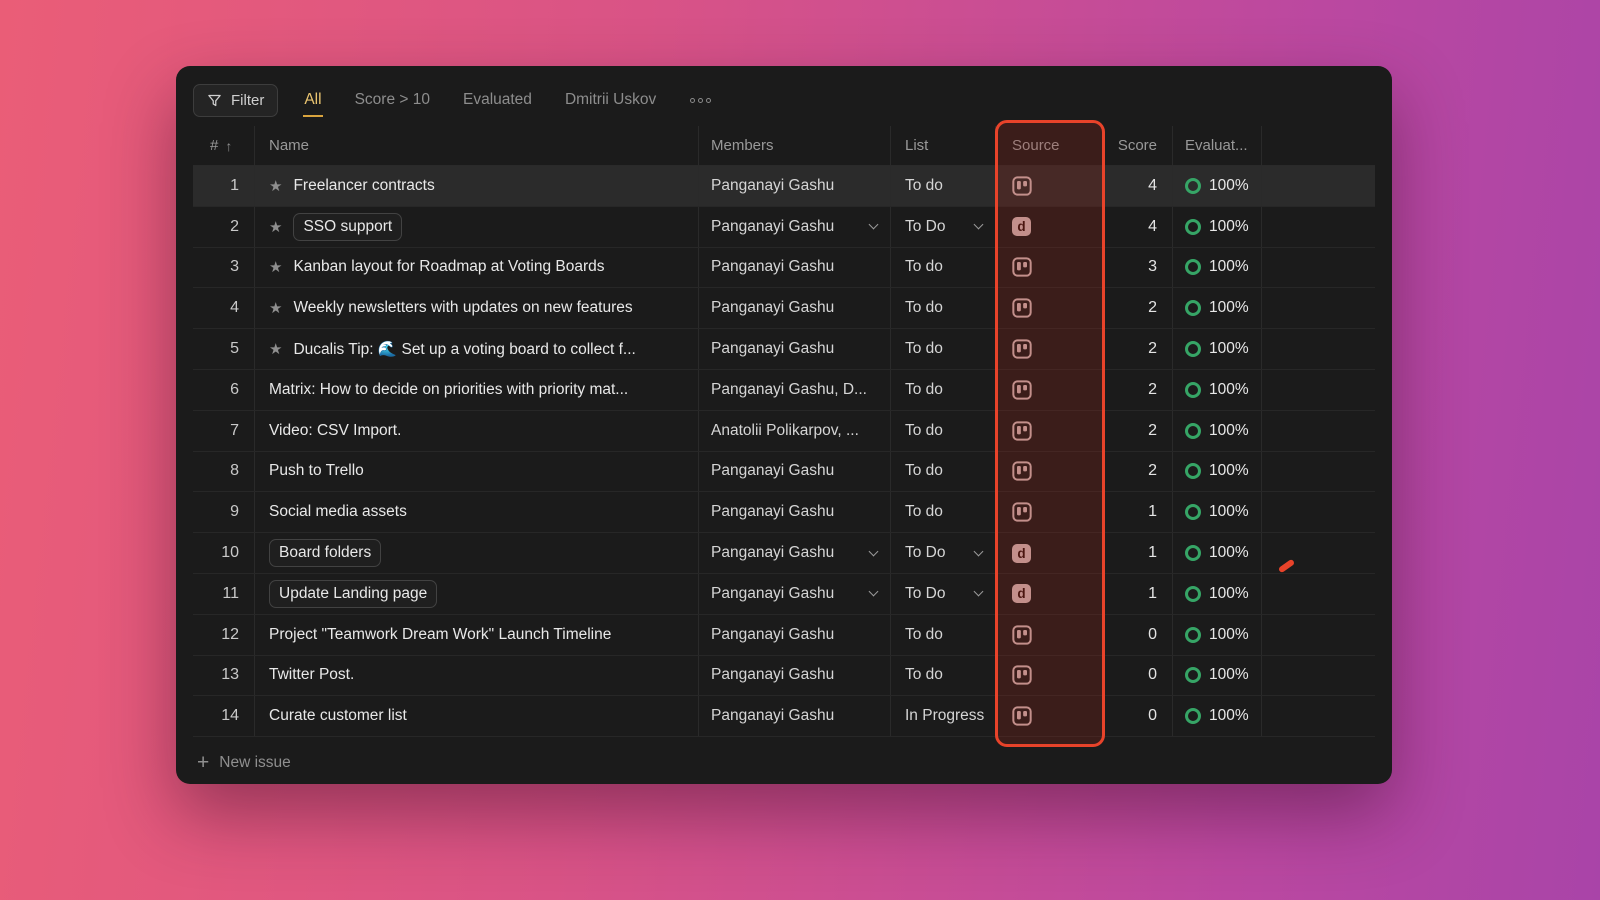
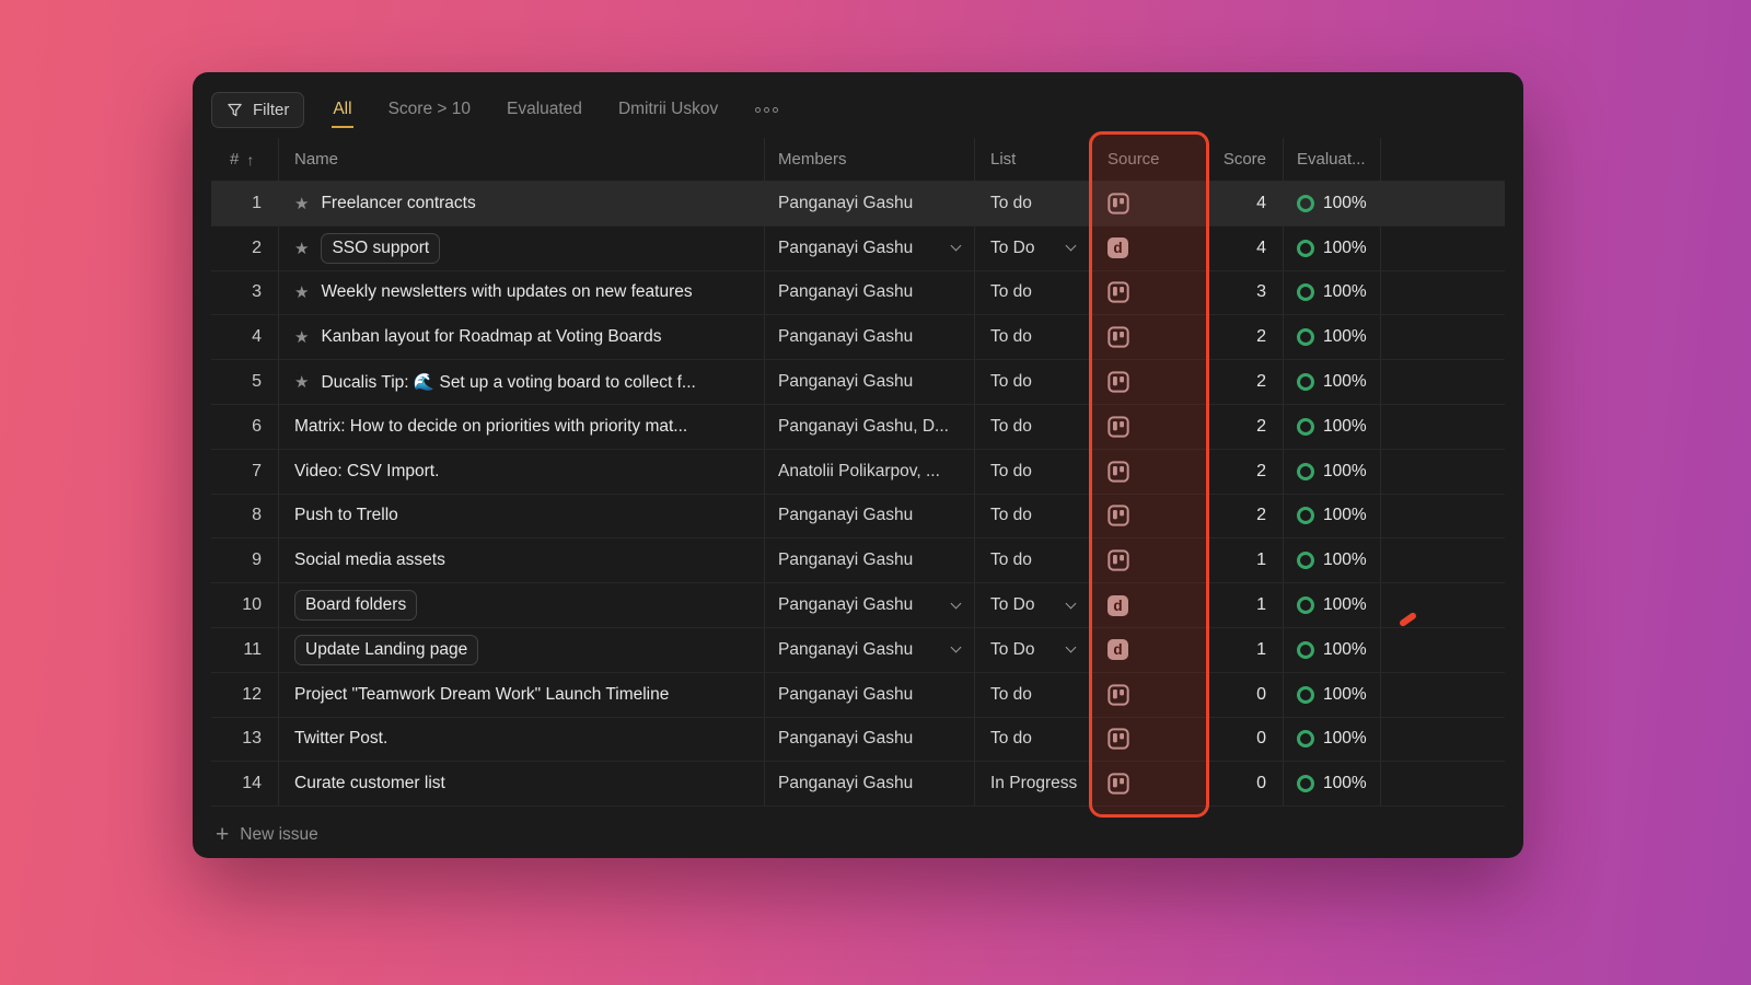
  Filter
  All
  Score > 10
  Evaluated
  Dmitrii Uskov
  #
  ↑
  Name
  Members
  List
  Source
  Score
  Evaluat...
  1
  ★
  Freelancer contracts
  Panganayi Gashu
  To do
  4
  100%
  2
  ★
  SSO support
  Panganayi Gashu
  To Do
  d
  4
  100%
  3
  ★
- Kanban layout for Roadmap at Voting Boards
+ Weekly newsletters with updates on new features
  Panganayi Gashu
  To do
  3
  100%
  4
  ★
- Weekly newsletters with updates on new features
+ Kanban layout for Roadmap at Voting Boards
  Panganayi Gashu
  To do
  2
  100%
  5
  ★
  Ducalis Tip: 🌊 Set up a voting board to collect f...
  Panganayi Gashu
  To do
  2
  100%
  6
  Matrix: How to decide on priorities with priority mat...
  Panganayi Gashu, D...
  To do
  2
  100%
  7
  Video: CSV Import.
  Anatolii Polikarpov, ...
  To do
  2
  100%
  8
  Push to Trello
  Panganayi Gashu
  To do
  2
  100%
  9
  Social media assets
  Panganayi Gashu
  To do
  1
  100%
  10
  Board folders
  Panganayi Gashu
  To Do
  d
  1
  100%
  11
  Update Landing page
  Panganayi Gashu
  To Do
  d
  1
  100%
  12
  Project "Teamwork Dream Work" Launch Timeline
  Panganayi Gashu
  To do
  0
  100%
  13
  Twitter Post.
  Panganayi Gashu
  To do
  0
  100%
  14
  Curate customer list
  Panganayi Gashu
  In Progress
  0
  100%
  +
  New issue
